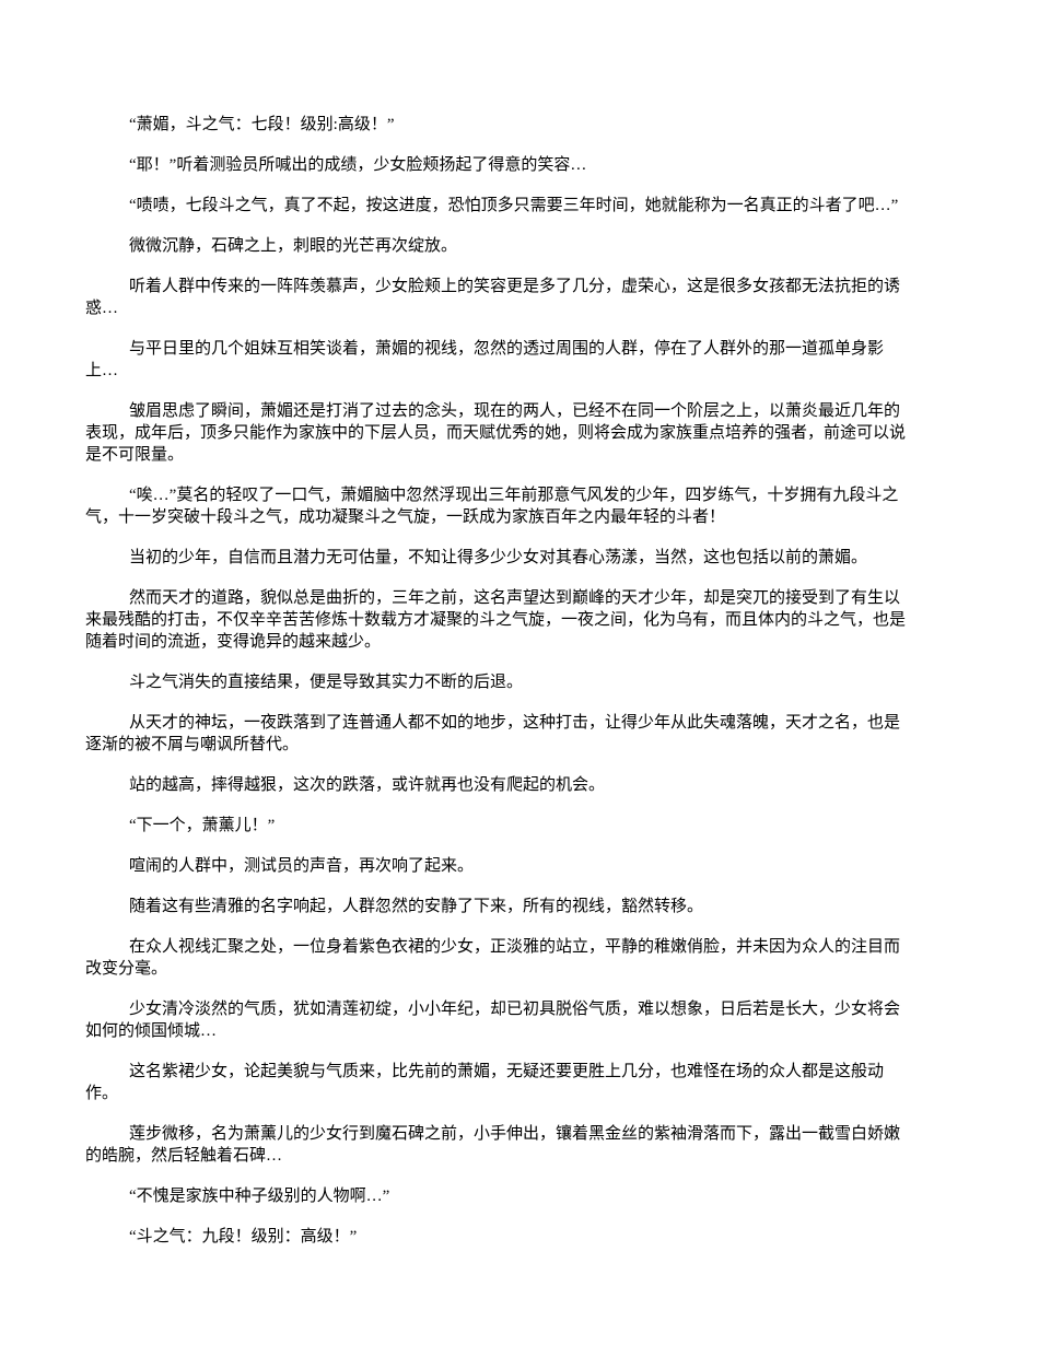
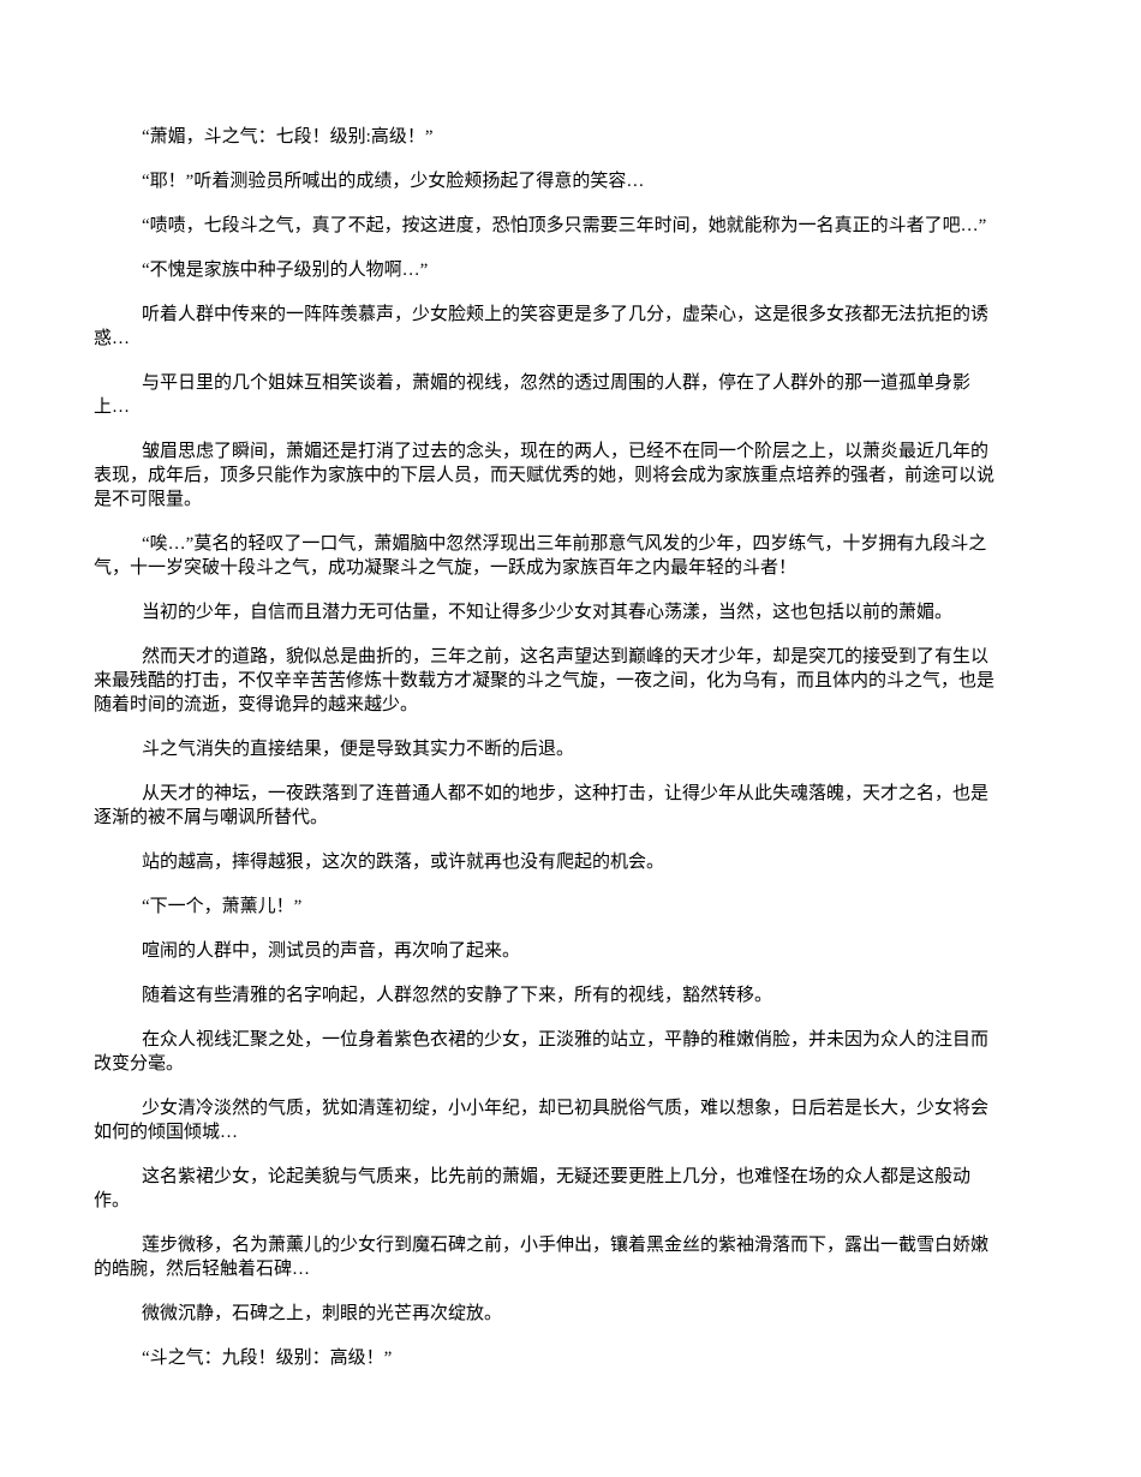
  “萧媚，斗之气：七段！级别:高级！”
  “耶！”听着测验员所喊出的成绩，少女脸颊扬起了得意的笑容…
  “啧啧，七段斗之气，真了不起，按这进度，恐怕顶多只需要三年时间，她就能称为一名真正的斗者了吧…”
- 微微沉静，石碑之上，刺眼的光芒再次绽放。
+ “不愧是家族中种子级别的人物啊…”
  听着人群中传来的一阵阵羡慕声，少女脸颊上的笑容更是多了几分，虚荣心，这是很多女孩都无法抗拒的诱惑…
  与平日里的几个姐妹互相笑谈着，萧媚的视线，忽然的透过周围的人群，停在了人群外的那一道孤单身影上…
  皱眉思虑了瞬间，萧媚还是打消了过去的念头，现在的两人，已经不在同一个阶层之上，以萧炎最近几年的表现，成年后，顶多只能作为家族中的下层人员，而天赋优秀的她，则将会成为家族重点培养的强者，前途可以说是不可限量。
  “唉…”莫名的轻叹了一口气，萧媚脑中忽然浮现出三年前那意气风发的少年，四岁练气，十岁拥有九段斗之气，十一岁突破十段斗之气，成功凝聚斗之气旋，一跃成为家族百年之内最年轻的斗者！
  当初的少年，自信而且潜力无可估量，不知让得多少少女对其春心荡漾，当然，这也包括以前的萧媚。
  然而天才的道路，貌似总是曲折的，三年之前，这名声望达到巅峰的天才少年，却是突兀的接受到了有生以来最残酷的打击，不仅辛辛苦苦修炼十数载方才凝聚的斗之气旋，一夜之间，化为乌有，而且体内的斗之气，也是随着时间的流逝，变得诡异的越来越少。
  斗之气消失的直接结果，便是导致其实力不断的后退。
  从天才的神坛，一夜跌落到了连普通人都不如的地步，这种打击，让得少年从此失魂落魄，天才之名，也是逐渐的被不屑与嘲讽所替代。
  站的越高，摔得越狠，这次的跌落，或许就再也没有爬起的机会。
  “下一个，萧薰儿！”
  喧闹的人群中，测试员的声音，再次响了起来。
  随着这有些清雅的名字响起，人群忽然的安静了下来，所有的视线，豁然转移。
  在众人视线汇聚之处，一位身着紫色衣裙的少女，正淡雅的站立，平静的稚嫩俏脸，并未因为众人的注目而改变分毫。
  少女清冷淡然的气质，犹如清莲初绽，小小年纪，却已初具脱俗气质，难以想象，日后若是长大，少女将会如何的倾国倾城…
  这名紫裙少女，论起美貌与气质来，比先前的萧媚，无疑还要更胜上几分，也难怪在场的众人都是这般动作。
  莲步微移，名为萧薰儿的少女行到魔石碑之前，小手伸出，镶着黑金丝的紫袖滑落而下，露出一截雪白娇嫩的皓腕，然后轻触着石碑…
- “不愧是家族中种子级别的人物啊…”
+ 微微沉静，石碑之上，刺眼的光芒再次绽放。
  “斗之气：九段！级别：高级！”
